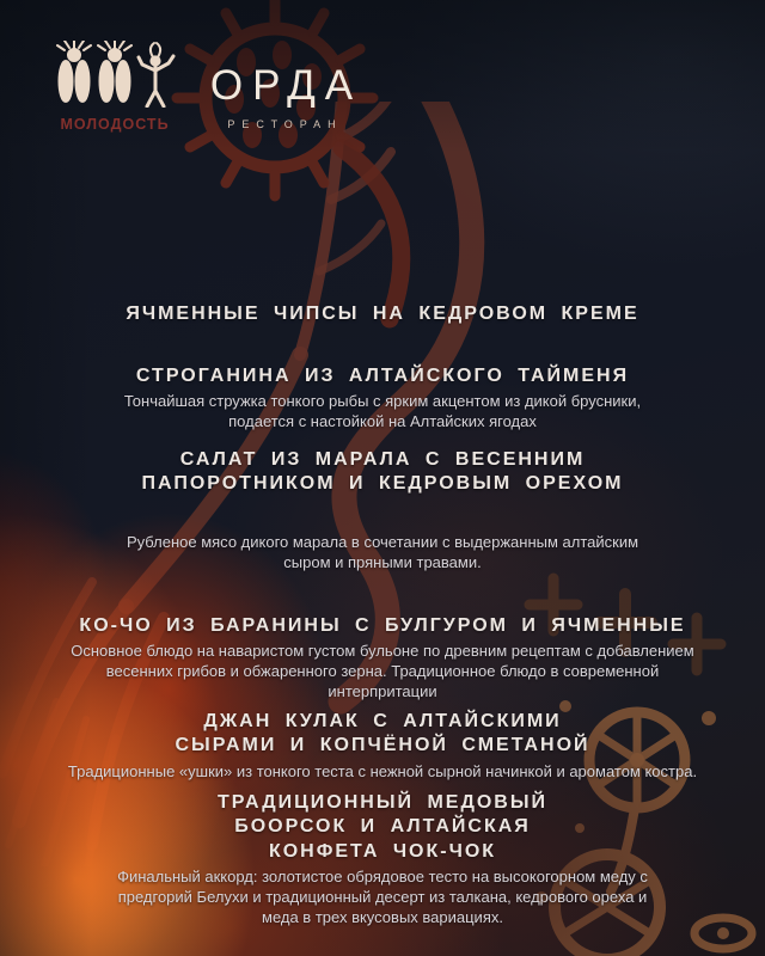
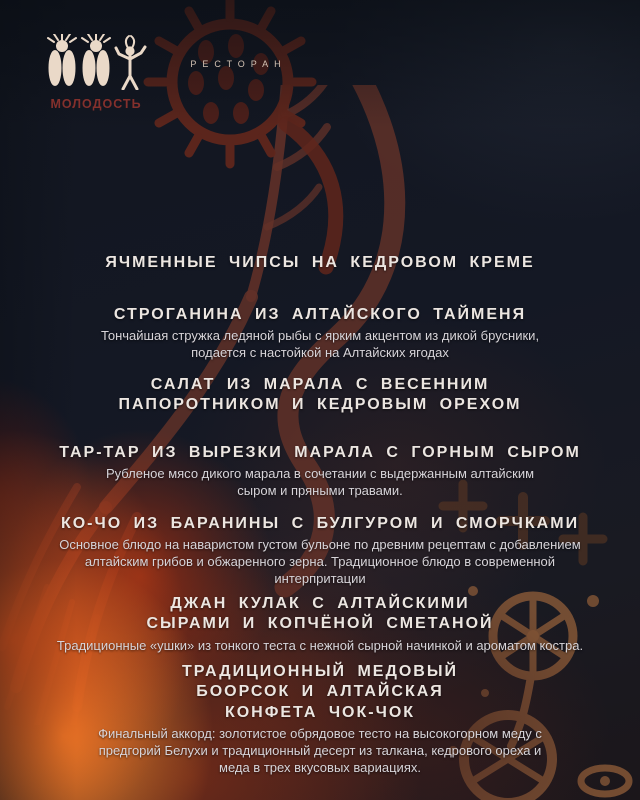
  МОЛОДОСТЬ
- ОРДА
  РЕСТОРАН
  ЯЧМЕННЫЕ ЧИПСЫ НА КЕДРОВОМ КРЕМЕ
  СТРОГАНИНА ИЗ АЛТАЙСКОГО ТАЙМЕНЯ
- Тончайшая стружка тонкого рыбы с ярким акцентом из дикой брусники, подается с настойкой на Алтайских ягодах
+ Тончайшая стружка ледяной рыбы с ярким акцентом из дикой брусники, подается с настойкой на Алтайских ягодах
  САЛАТ ИЗ МАРАЛА С ВЕСЕННИМ ПАПОРОТНИКОМ И КЕДРОВЫМ ОРЕХОМ
+ ТАР-ТАР ИЗ ВЫРЕЗКИ МАРАЛА С ГОРНЫМ СЫРОМ
  Рубленое мясо дикого марала в сочетании с выдержанным алтайским сыром и пряными травами.
- КО-ЧО ИЗ БАРАНИНЫ С БУЛГУРОМ И ЯЧМЕННЫЕ
+ КО-ЧО ИЗ БАРАНИНЫ С БУЛГУРОМ И СМОРЧКАМИ
- Основное блюдо на наваристом густом бульоне по древним рецептам с добавлением весенних грибов и обжаренного зерна. Традиционное блюдо в современной интерпритации
+ Основное блюдо на наваристом густом бульоне по древним рецептам с добавлением алтайским грибов и обжаренного зерна. Традиционное блюдо в современной интерпритации
  ДЖАН КУЛАК С АЛТАЙСКИМИ СЫРАМИ И КОПЧЁНОЙ СМЕТАНОЙ
  Традиционные «ушки» из тонкого теста с нежной сырной начинкой и ароматом костра.
  ТРАДИЦИОННЫЙ МЕДОВЫЙ БООРСОК И АЛТАЙСКАЯ КОНФЕТА ЧОК-ЧОК
  Финальный аккорд: золотистое обрядовое тесто на высокогорном меду с предгорий Белухи и традиционный десерт из талкана, кедрового ореха и меда в трех вкусовых вариациях.
